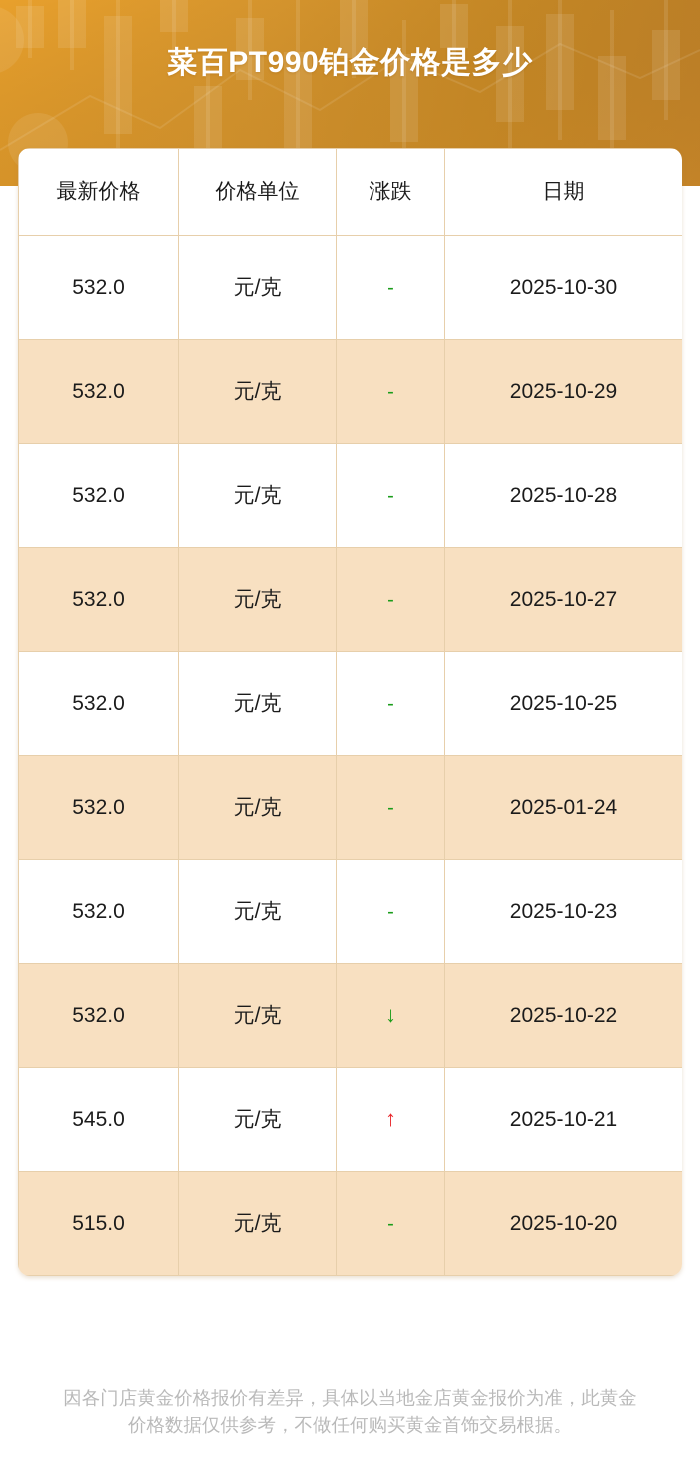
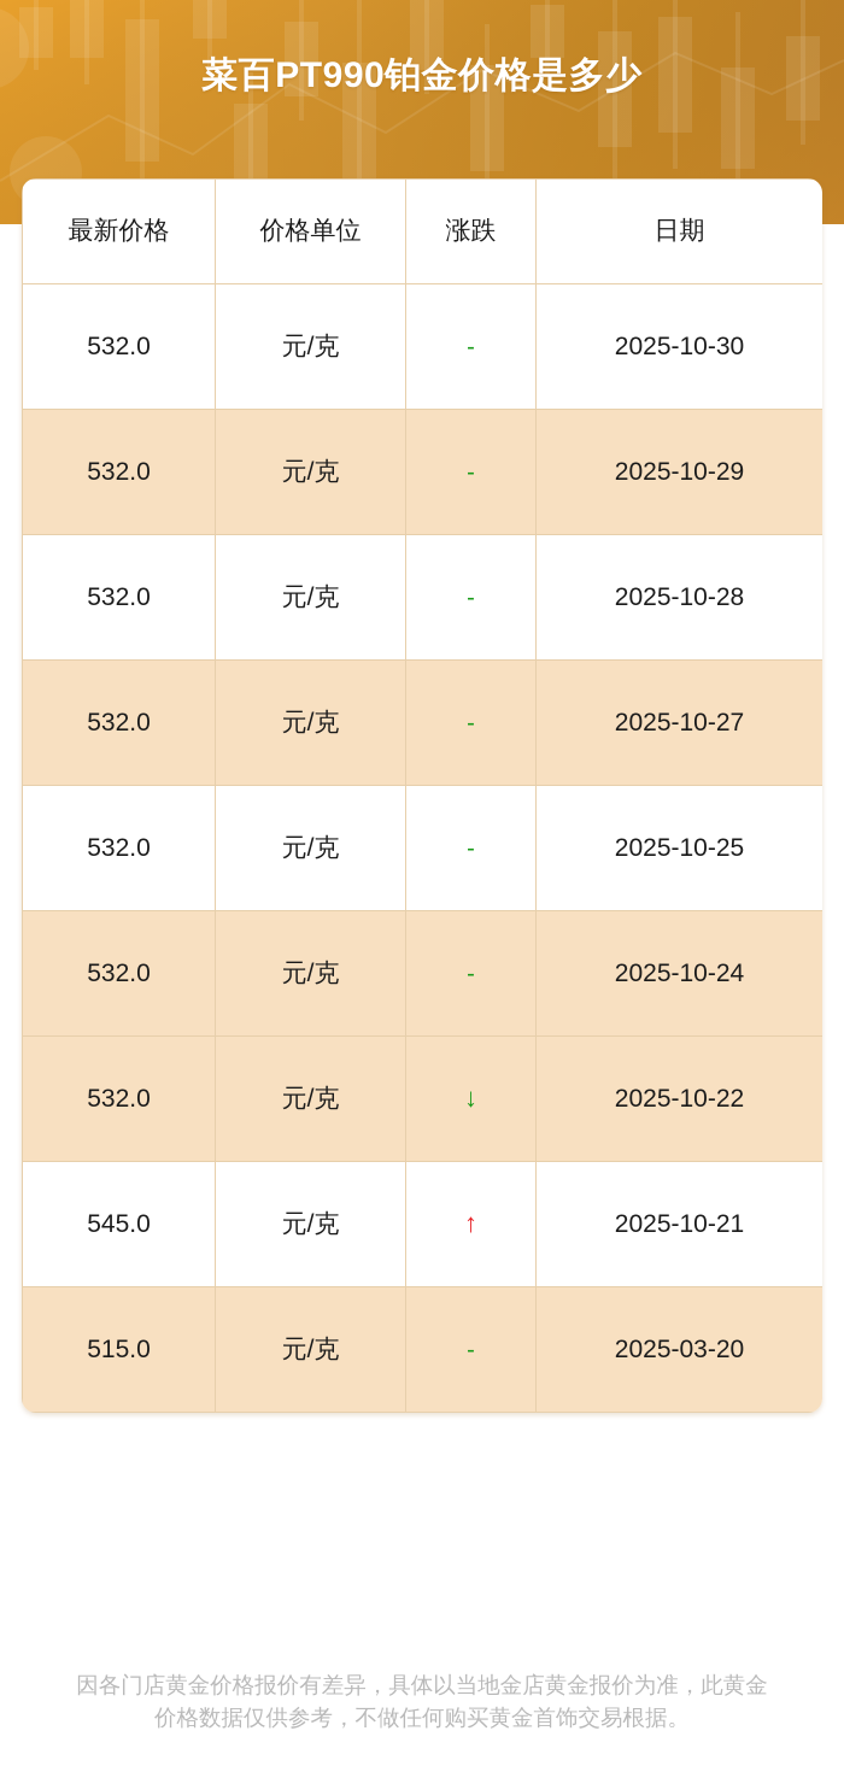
  菜百PT990铂金价格是多少
  最新价格	价格单位	涨跌	日期
  532.0	元/克	-	2025-10-30
  532.0	元/克	-	2025-10-29
  532.0	元/克	-	2025-10-28
  532.0	元/克	-	2025-10-27
  532.0	元/克	-	2025-10-25
- 532.0	元/克	-	2025-01-24
+ 532.0	元/克	-	2025-10-24
- 532.0	元/克	-	2025-10-23
  532.0	元/克	↓	2025-10-22
  545.0	元/克	↑	2025-10-21
- 515.0	元/克	-	2025-10-20
+ 515.0	元/克	-	2025-03-20
  因各门店黄金价格报价有差异，具体以当地金店黄金报价为准，此黄金价格数据仅供参考，不做任何购买黄金首饰交易根据。
